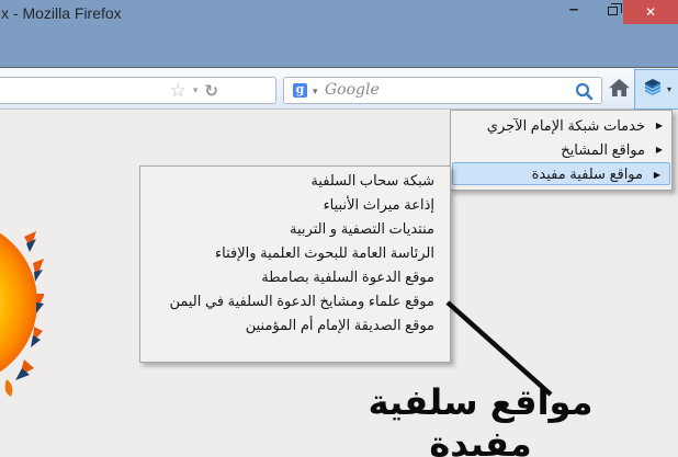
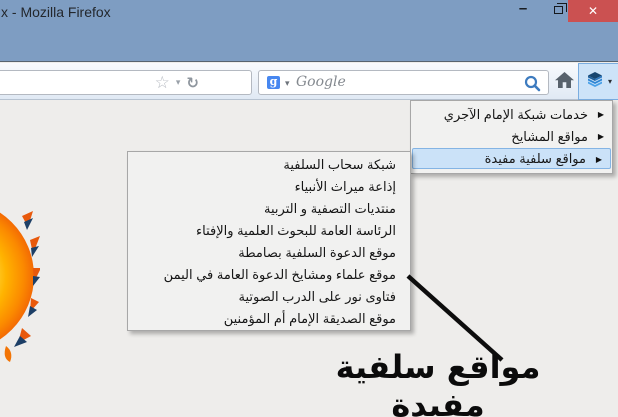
  x - Mozilla Firefox
  –
  ✕
  ☆
  ▾
  ↻
  g
  ▾
  Google
  ▾
  خدمات شبكة الإمام الآجري
  ▶
  مواقع المشايخ
  ▶
  مواقع سلفية مفيدة
  ▶
  شبكة سحاب السلفية
  إذاعة ميراث الأنبياء
  منتديات التصفية و التربية
  الرئاسة العامة للبحوث العلمية والإفتاء
  موقع الدعوة السلفية بصامطة
- موقع علماء ومشايخ الدعوة السلفية في اليمن
+ موقع علماء ومشايخ الدعوة العامة في اليمن
+ فتاوى نور على الدرب الصوتية
  موقع الصديقة الإمام أم المؤمنين
  مواقع سلفية مفيدة
